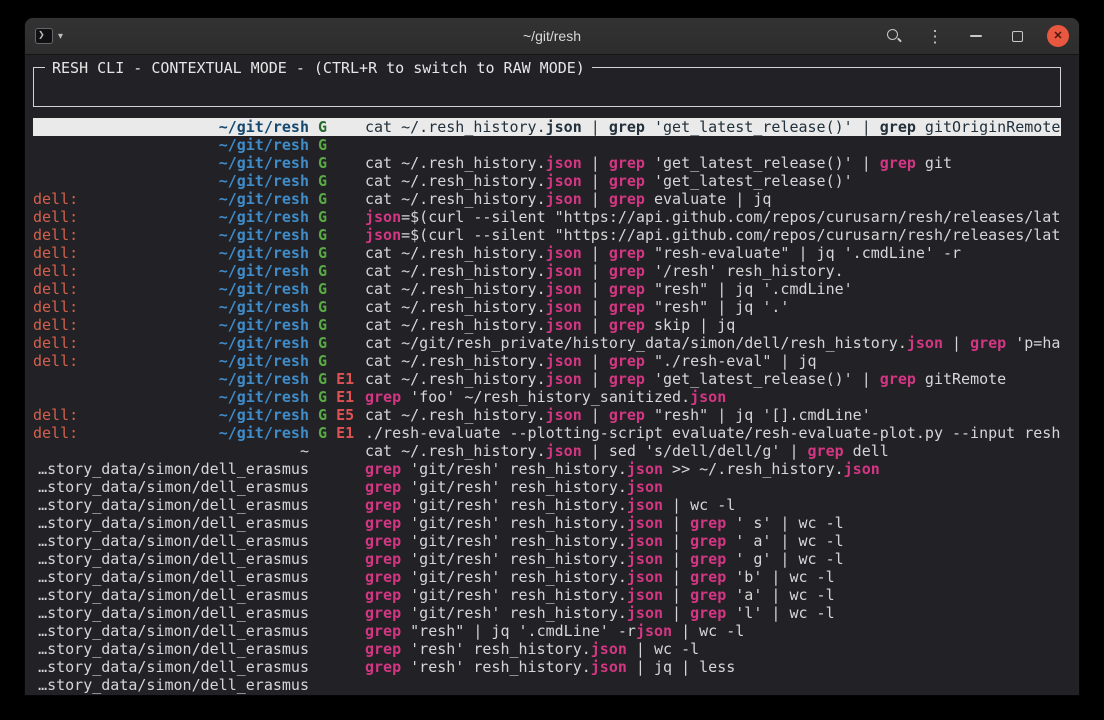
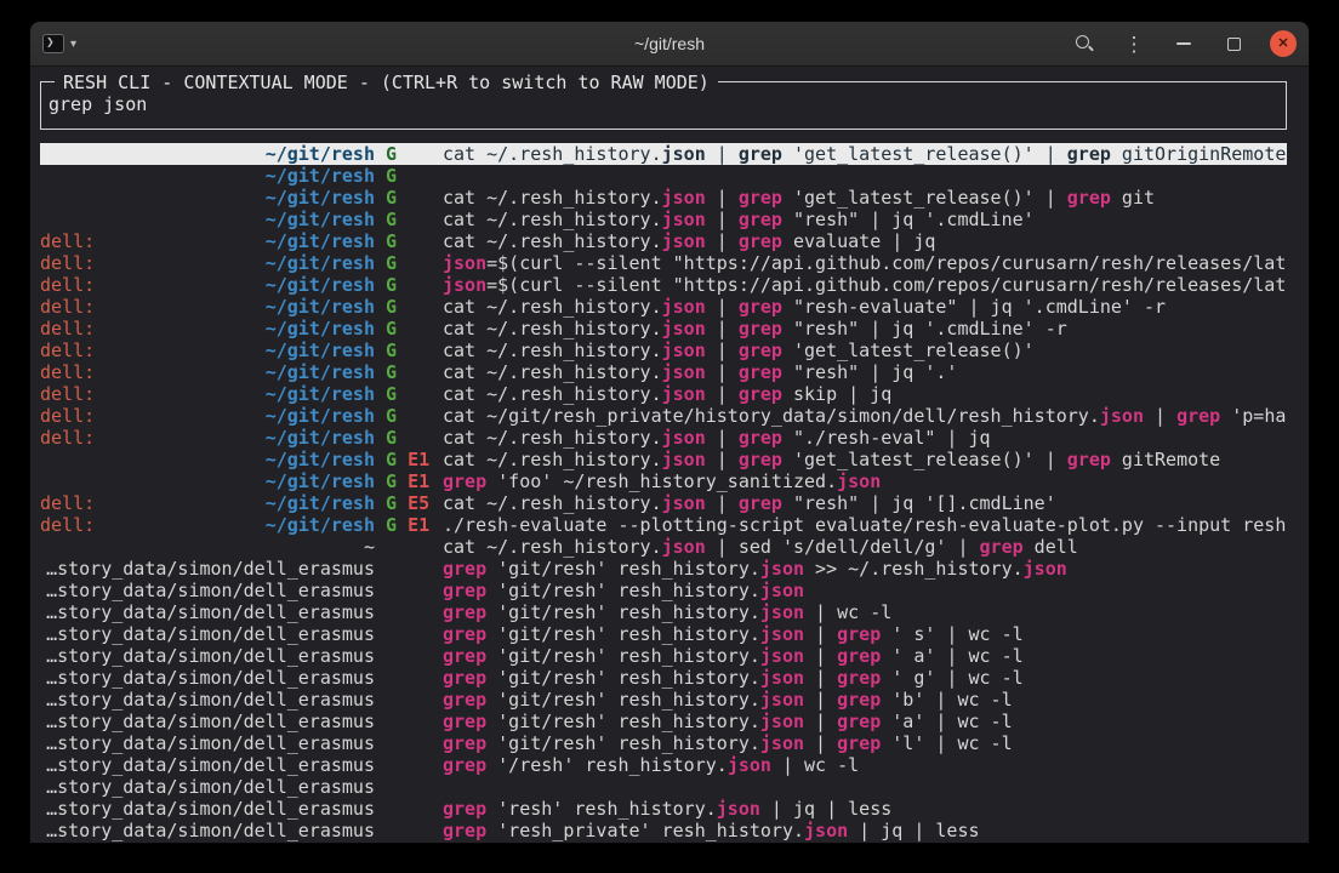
  ▾
  ~/git/resh
  ⋮
  ✕
  RESH CLI - CONTEXTUAL MODE - (CTRL+R to switch to RAW MODE)
+ grep json
  ~/git/resh
  G
  cat ~/.resh_history.json | grep 'get_latest_release()' | grep gitOriginRemote
  ~/git/resh
  G
  ~/git/resh
  G
  cat ~/.resh_history.json | grep 'get_latest_release()' | grep git
  ~/git/resh
  G
- cat ~/.resh_history.json | grep 'get_latest_release()'
+ cat ~/.resh_history.json | grep "resh" | jq '.cmdLine'
  dell:
  ~/git/resh
  G
  cat ~/.resh_history.json | grep evaluate | jq
  dell:
  ~/git/resh
  G
  json=$(curl --silent "https://api.github.com/repos/curusarn/resh/releases/lat
  dell:
  ~/git/resh
  G
  json=$(curl --silent "https://api.github.com/repos/curusarn/resh/releases/lat
  dell:
  ~/git/resh
  G
  cat ~/.resh_history.json | grep "resh-evaluate" | jq '.cmdLine' -r
  dell:
  ~/git/resh
  G
- cat ~/.resh_history.json | grep '/resh' resh_history.
+ cat ~/.resh_history.json | grep "resh" | jq '.cmdLine' -r
  dell:
  ~/git/resh
  G
- cat ~/.resh_history.json | grep "resh" | jq '.cmdLine'
+ cat ~/.resh_history.json | grep 'get_latest_release()'
  dell:
  ~/git/resh
  G
  cat ~/.resh_history.json | grep "resh" | jq '.'
  dell:
  ~/git/resh
  G
  cat ~/.resh_history.json | grep skip | jq
  dell:
  ~/git/resh
  G
  cat ~/git/resh_private/history_data/simon/dell/resh_history.json | grep 'p=ha
  dell:
  ~/git/resh
  G
  cat ~/.resh_history.json | grep "./resh-eval" | jq
  ~/git/resh
  G E1
  cat ~/.resh_history.json | grep 'get_latest_release()' | grep gitRemote
  ~/git/resh
  G E1
  grep 'foo' ~/resh_history_sanitized.json
  dell:
  ~/git/resh
  G E5
  cat ~/.resh_history.json | grep "resh" | jq '[].cmdLine'
  dell:
  ~/git/resh
  G E1
  ./resh-evaluate --plotting-script evaluate/resh-evaluate-plot.py --input resh
  ~
  cat ~/.resh_history.json | sed 's/dell/dell/g' | grep dell
  …story_data/simon/dell_erasmus
  grep 'git/resh' resh_history.json >> ~/.resh_history.json
  …story_data/simon/dell_erasmus
  grep 'git/resh' resh_history.json
  …story_data/simon/dell_erasmus
  grep 'git/resh' resh_history.json | wc -l
  …story_data/simon/dell_erasmus
  grep 'git/resh' resh_history.json | grep ' s' | wc -l
  …story_data/simon/dell_erasmus
  grep 'git/resh' resh_history.json | grep ' a' | wc -l
  …story_data/simon/dell_erasmus
  grep 'git/resh' resh_history.json | grep ' g' | wc -l
  …story_data/simon/dell_erasmus
  grep 'git/resh' resh_history.json | grep 'b' | wc -l
  …story_data/simon/dell_erasmus
  grep 'git/resh' resh_history.json | grep 'a' | wc -l
  …story_data/simon/dell_erasmus
  grep 'git/resh' resh_history.json | grep 'l' | wc -l
  …story_data/simon/dell_erasmus
- grep "resh" | jq '.cmdLine' -rjson | wc -l
+ grep '/resh' resh_history.json | wc -l
  …story_data/simon/dell_erasmus
- grep 'resh' resh_history.json | wc -l
  …story_data/simon/dell_erasmus
  grep 'resh' resh_history.json | jq | less
  …story_data/simon/dell_erasmus
+ grep 'resh_private' resh_history.json | jq | less
